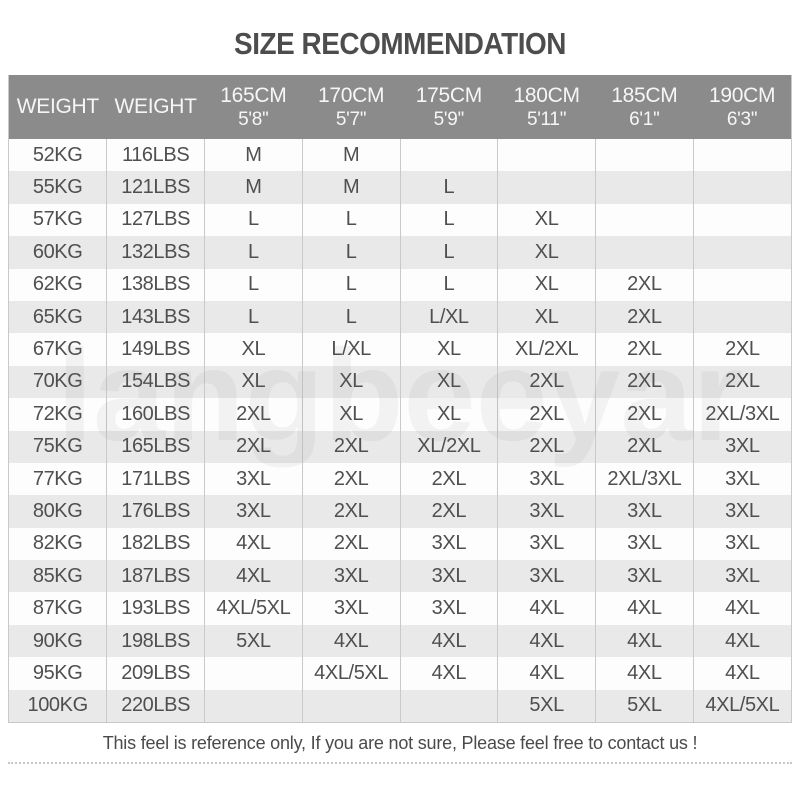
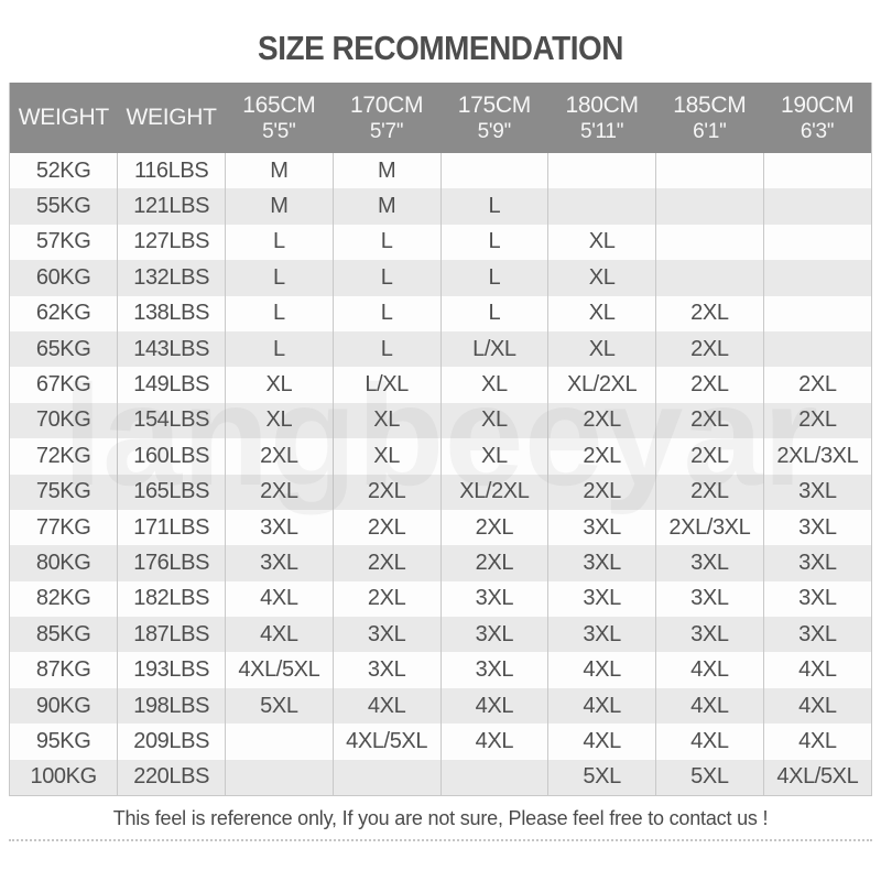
  SIZE RECOMMENDATION
  langbeeyar
- WEIGHT	WEIGHT	165CM5'8''	170CM5'7''	175CM5'9''	180CM5'11''	185CM6'1''	190CM6'3''
+ WEIGHT	WEIGHT	165CM5'5''	170CM5'7''	175CM5'9''	180CM5'11''	185CM6'1''	190CM6'3''
  52KG	116LBS	M	M
  55KG	121LBS	M	M	L
  57KG	127LBS	L	L	L	XL
  60KG	132LBS	L	L	L	XL
  62KG	138LBS	L	L	L	XL	2XL
  65KG	143LBS	L	L	L/XL	XL	2XL
  67KG	149LBS	XL	L/XL	XL	XL/2XL	2XL	2XL
  70KG	154LBS	XL	XL	XL	2XL	2XL	2XL
  72KG	160LBS	2XL	XL	XL	2XL	2XL	2XL/3XL
  75KG	165LBS	2XL	2XL	XL/2XL	2XL	2XL	3XL
  77KG	171LBS	3XL	2XL	2XL	3XL	2XL/3XL	3XL
  80KG	176LBS	3XL	2XL	2XL	3XL	3XL	3XL
  82KG	182LBS	4XL	2XL	3XL	3XL	3XL	3XL
  85KG	187LBS	4XL	3XL	3XL	3XL	3XL	3XL
  87KG	193LBS	4XL/5XL	3XL	3XL	4XL	4XL	4XL
  90KG	198LBS	5XL	4XL	4XL	4XL	4XL	4XL
  95KG	209LBS		4XL/5XL	4XL	4XL	4XL	4XL
  100KG	220LBS				5XL	5XL	4XL/5XL
  This feel is reference only, If you are not sure, Please feel free to contact us !
